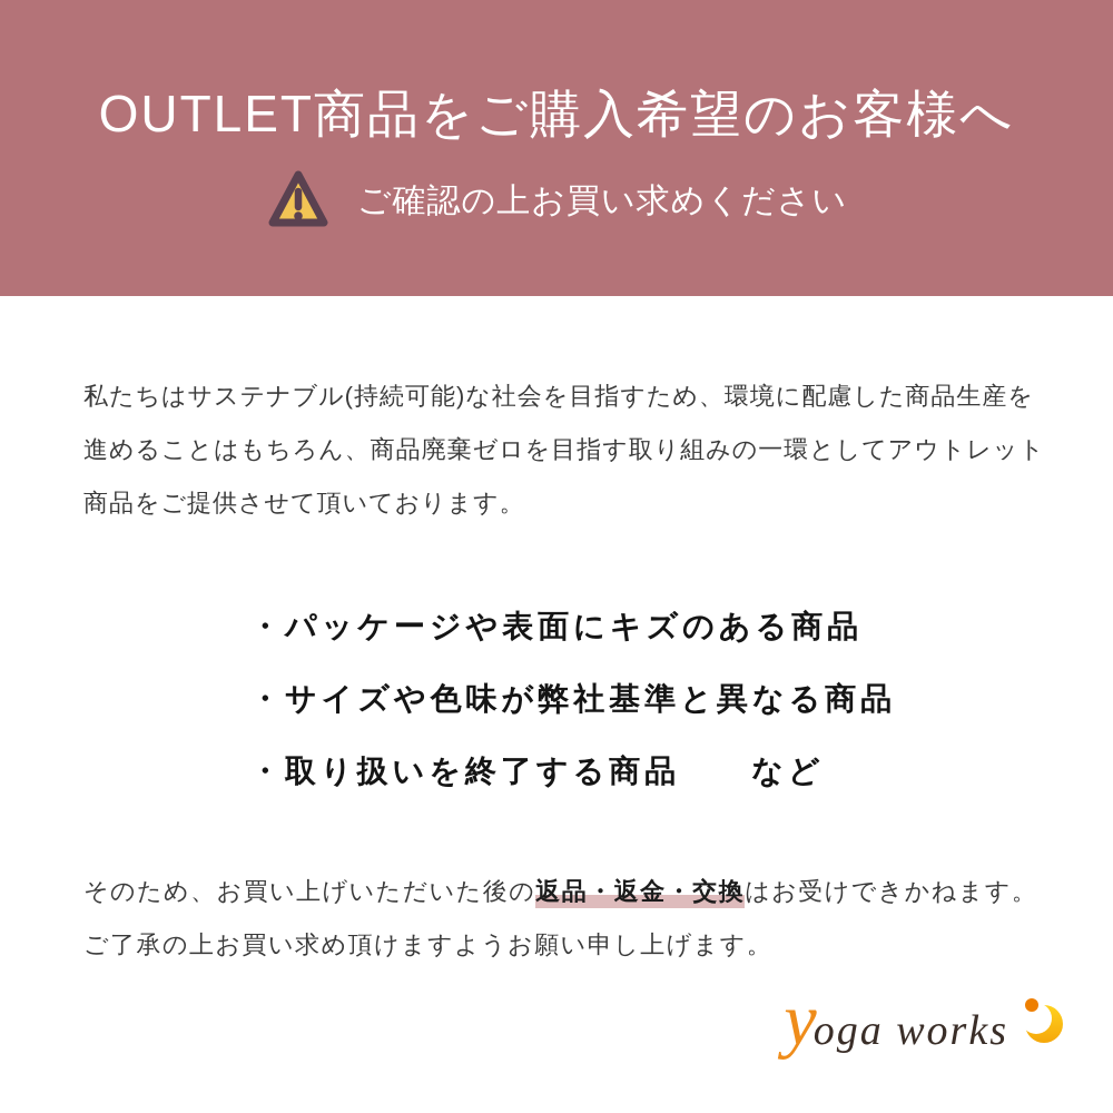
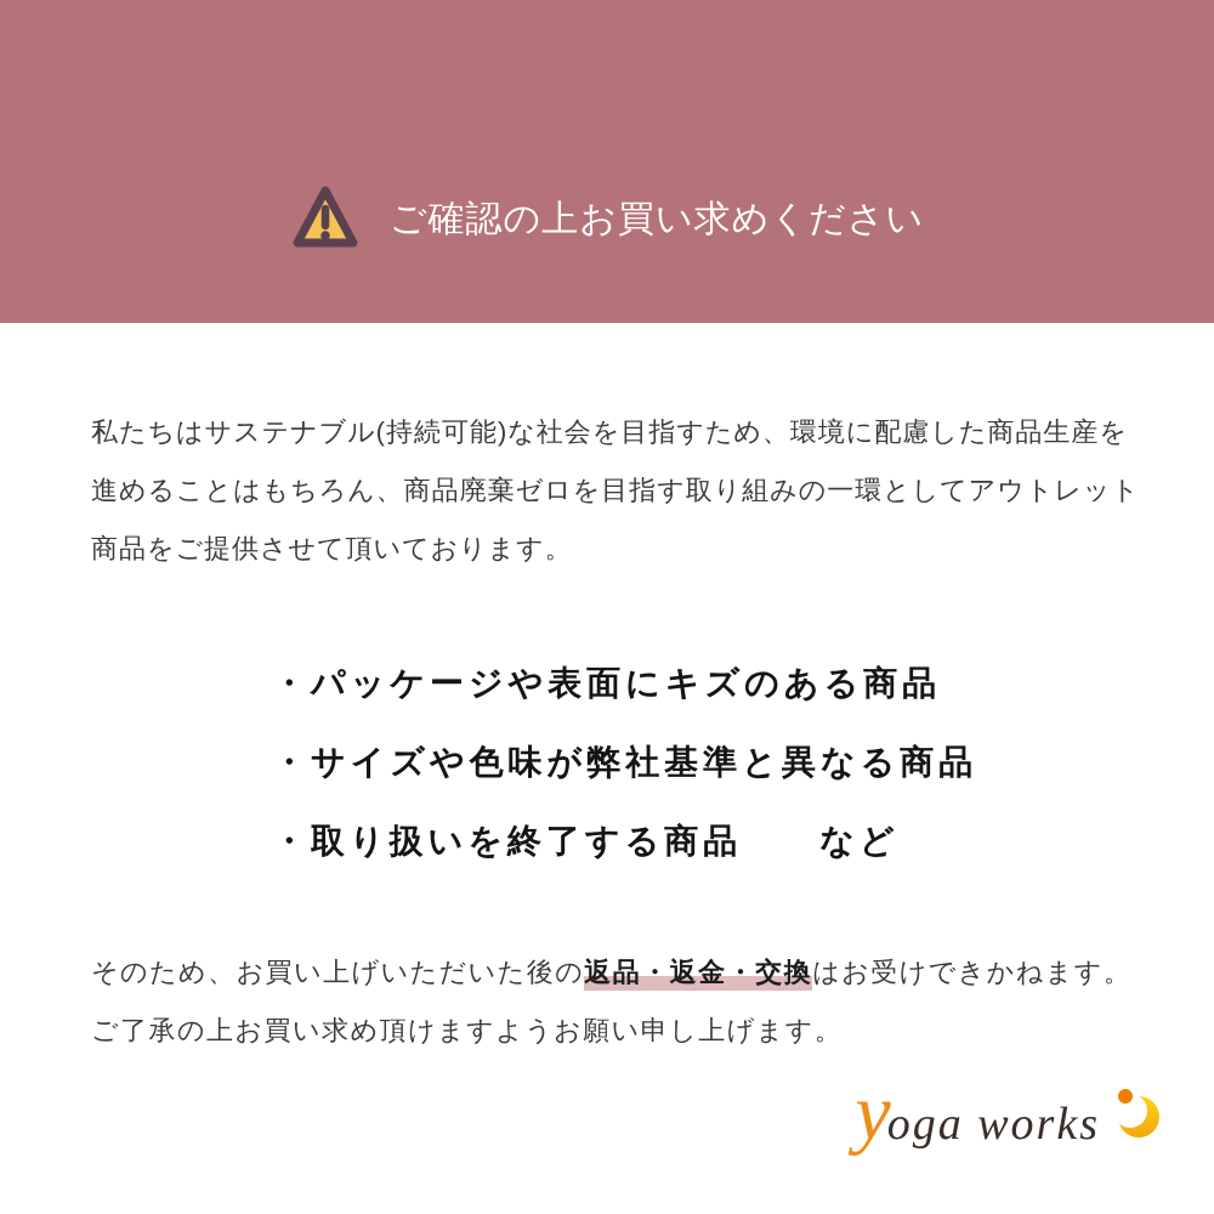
- OUTLET商品をご購入希望のお客様へ
  ご確認の上お買い求めください
  私たちはサステナブル(持続可能)な社会を目指すため、環境に配慮した商品生産を
  進めることはもちろん、商品廃棄ゼロを目指す取り組みの一環としてアウトレット
  商品をご提供させて頂いております。
  ・パッケージや表面にキズのある商品
  ・サイズや色味が弊社基準と異なる商品
  ・取り扱いを終了する商品 など
  そのため、お買い上げいただいた後の返品・返金・交換はお受けできかねます。
  ご了承の上お買い求め頂けますようお願い申し上げます。
  y
  oga works
